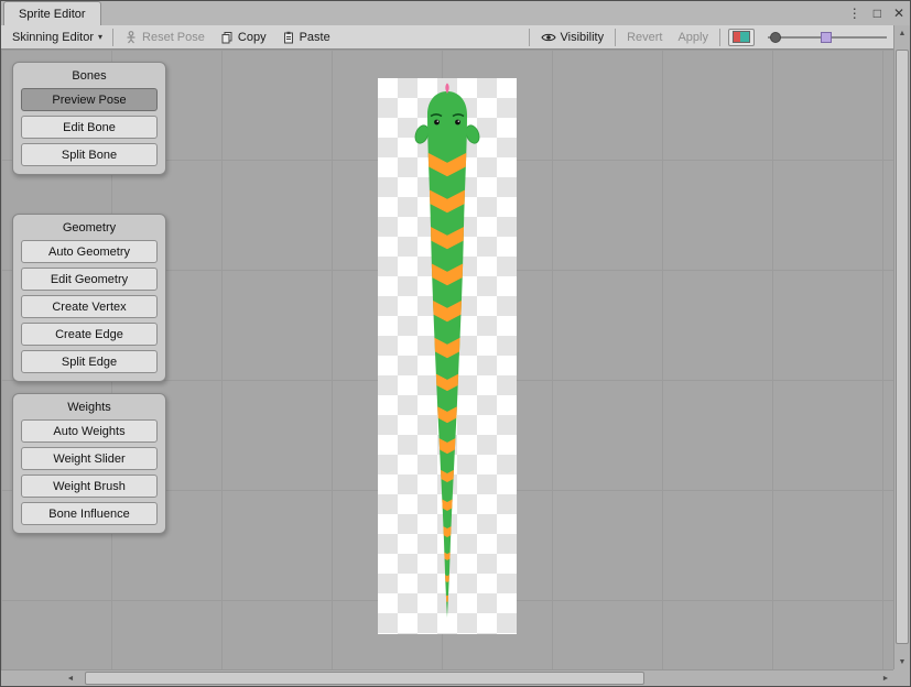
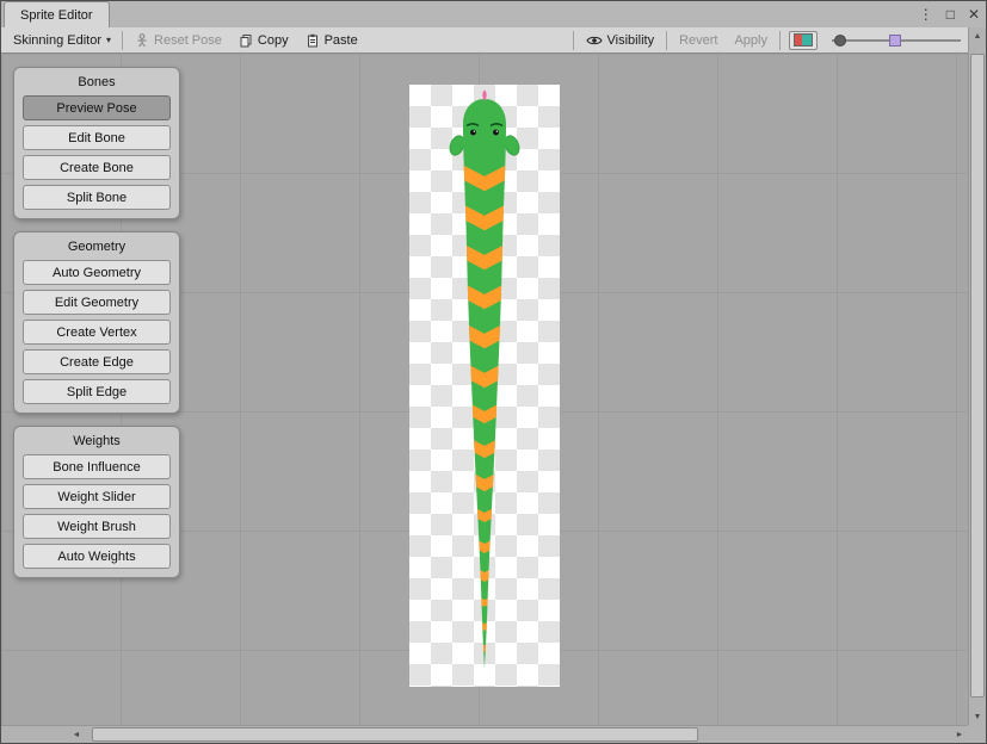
  Sprite Editor
  ⋮
  □
  ✕
  Skinning Editor
  ▾
  Reset Pose
  Copy
  Paste
  Visibility
  Revert
  Apply
  Bones
  Preview Pose
  Edit Bone
+ Create Bone
  Split Bone
  Geometry
  Auto Geometry
  Edit Geometry
  Create Vertex
  Create Edge
  Split Edge
  Weights
- Auto Weights
+ Bone Influence
  Weight Slider
  Weight Brush
- Bone Influence
+ Auto Weights
